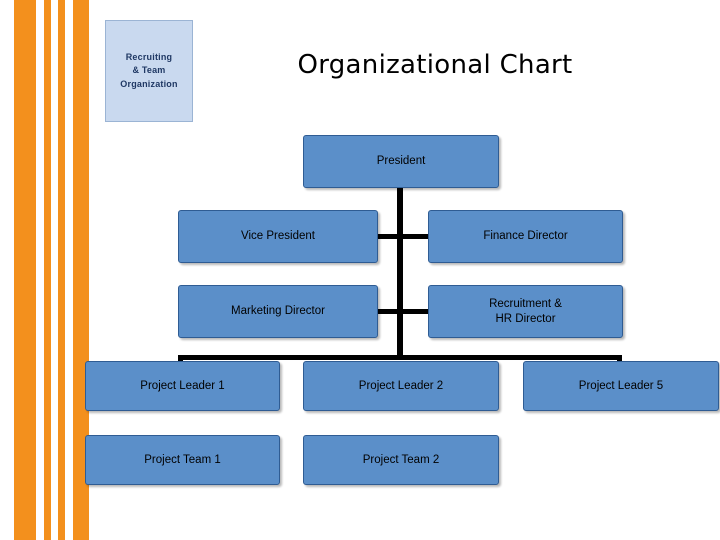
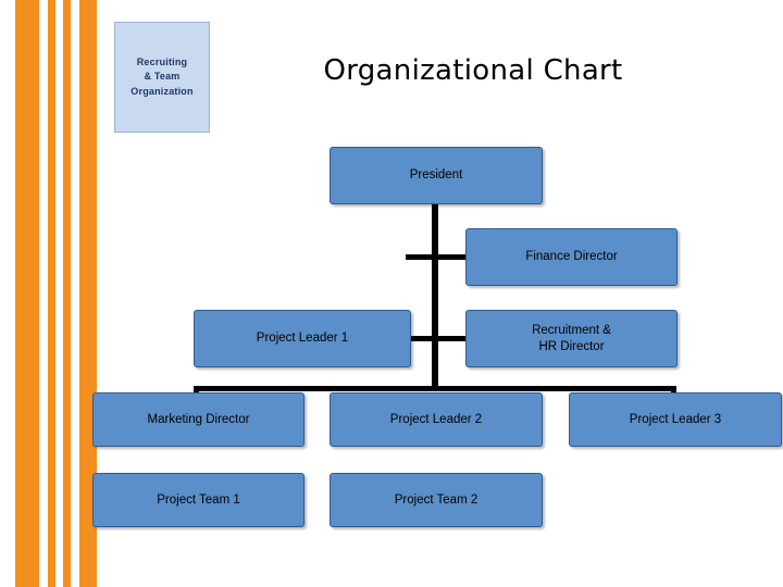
  Recruiting
  & Team
  Organization
  Organizational Chart
  President
- Vice President
  Finance Director
- Marketing Director
+ Project Leader 1
  Recruitment &
  HR Director
- Project Leader 1
+ Marketing Director
  Project Leader 2
- Project Leader 5
+ Project Leader 3
  Project Team 1
  Project Team 2
